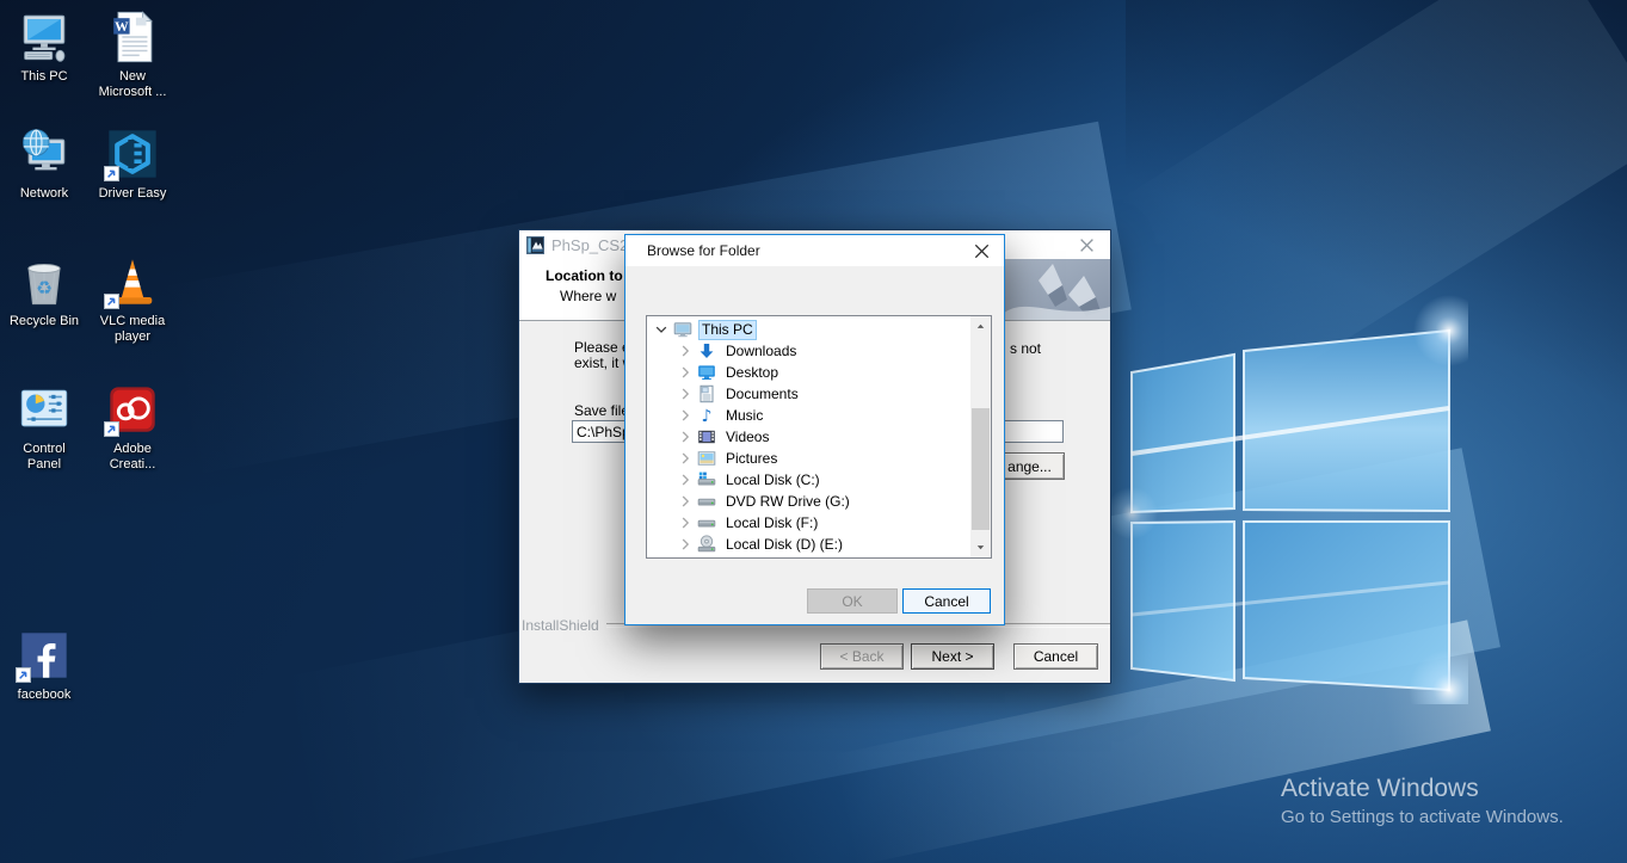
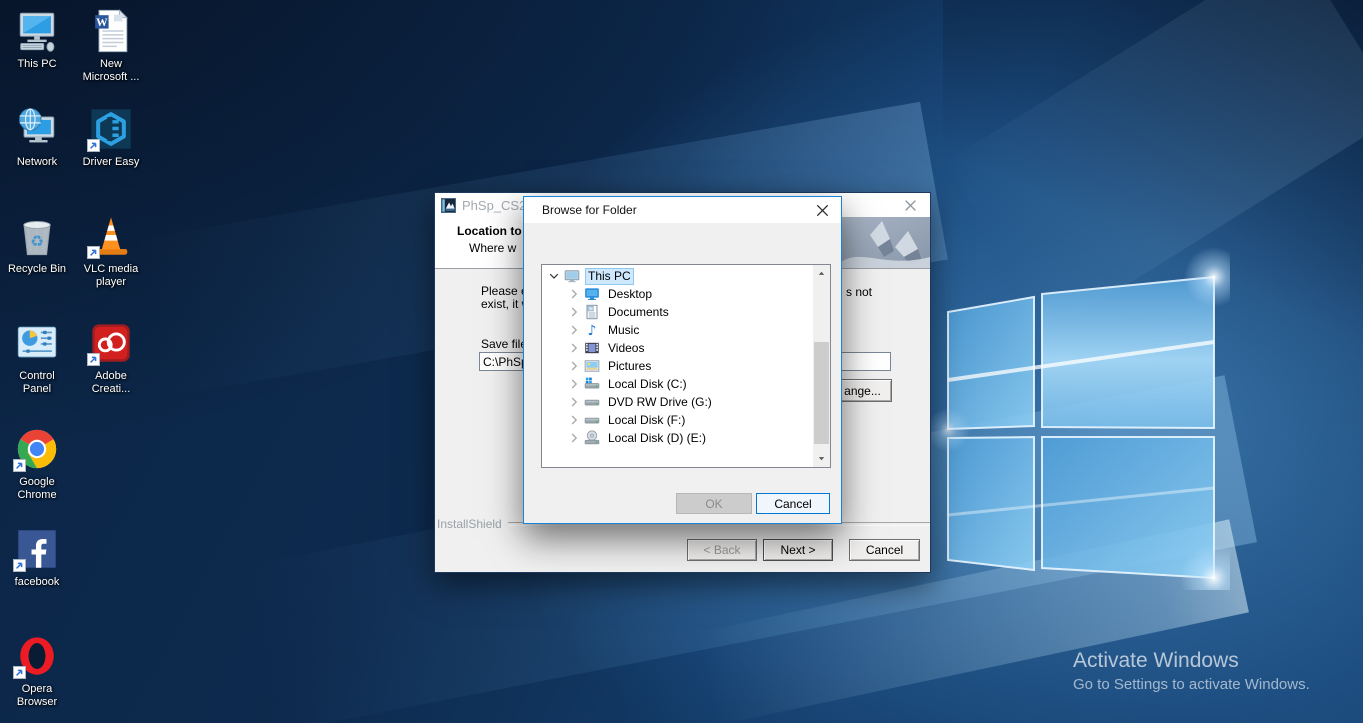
  This PC
  W
  New
  Microsoft ...
  Network
  Driver Easy
  ♻
  Recycle Bin
  VLC media
  player
  Control
  Panel
  Adobe
  Creati...
+ Google
+ Chrome
  facebook
+ Opera
+ Browser
  Activate Windows
  Go to Settings to activate Windows.
  PhSp_CS
  Location to
  Where w
  Please
  exist, it
  s not
  Save fil
  C:\PhS
  ange...
  InstallShield
  < Back
  Next >
  Cancel
  Browse for Folder
  This PC
- Downloads
  Desktop
  Documents
  ♪
  Music
  Videos
  Pictures
  Local Disk (C:)
  DVD RW Drive (G:)
  Local Disk (F:)
  Local Disk (D) (E:)
  OK
  Cancel
